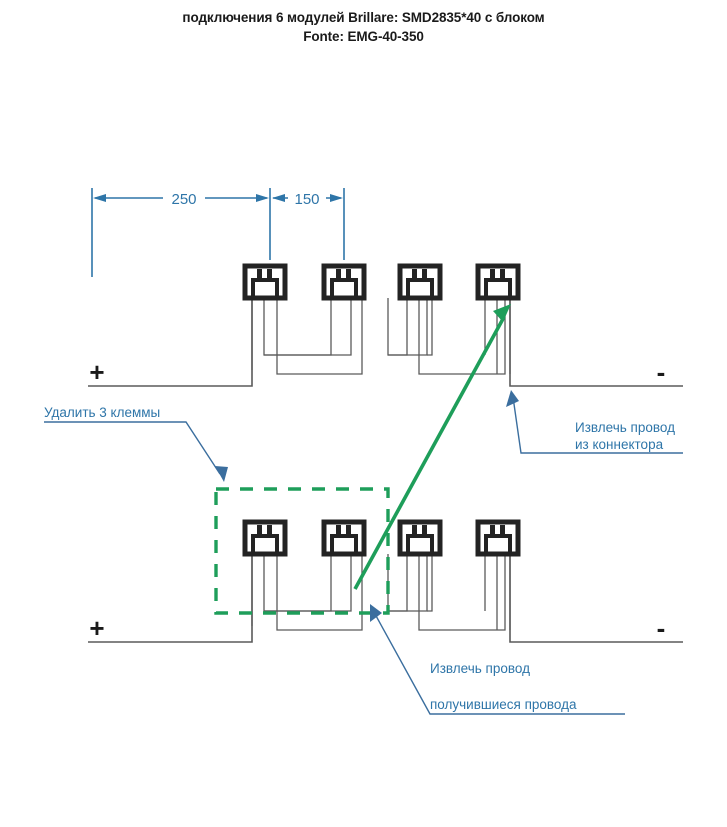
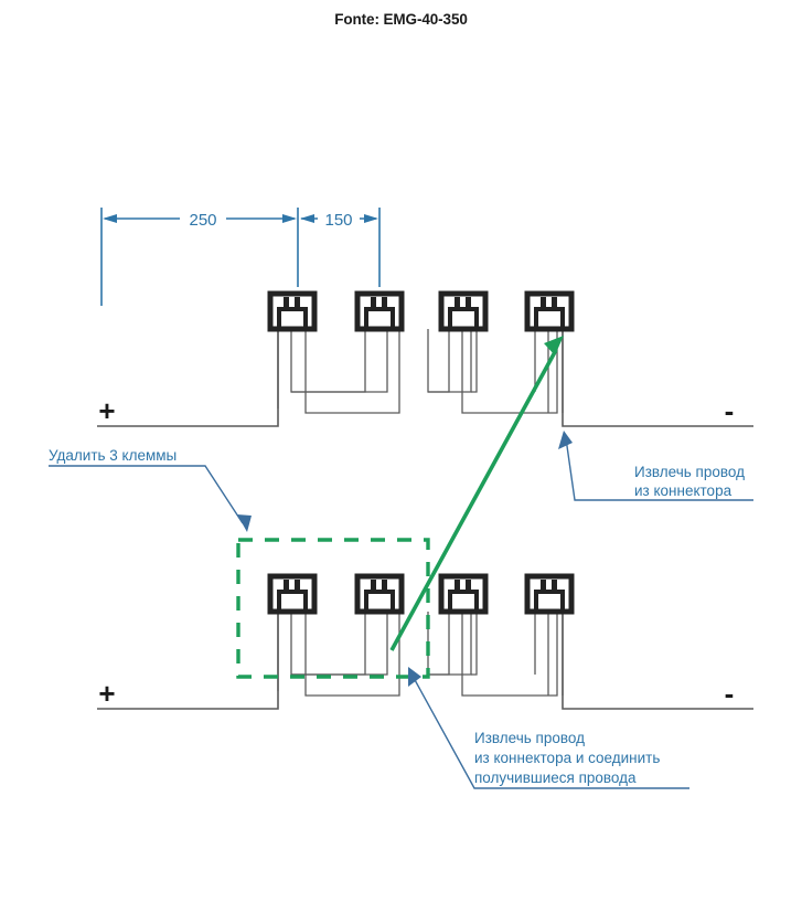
- подключения 6 модулей Brillare: SMD2835*40 с блоком
  Fonte: EMG-40-350
  250
  150
  +
  -
  +
  -
  Удалить 3 клеммы
  Извлечь провод
  из коннектора
  Извлечь провод
+ из коннектора и соединить
  получившиеся провода
